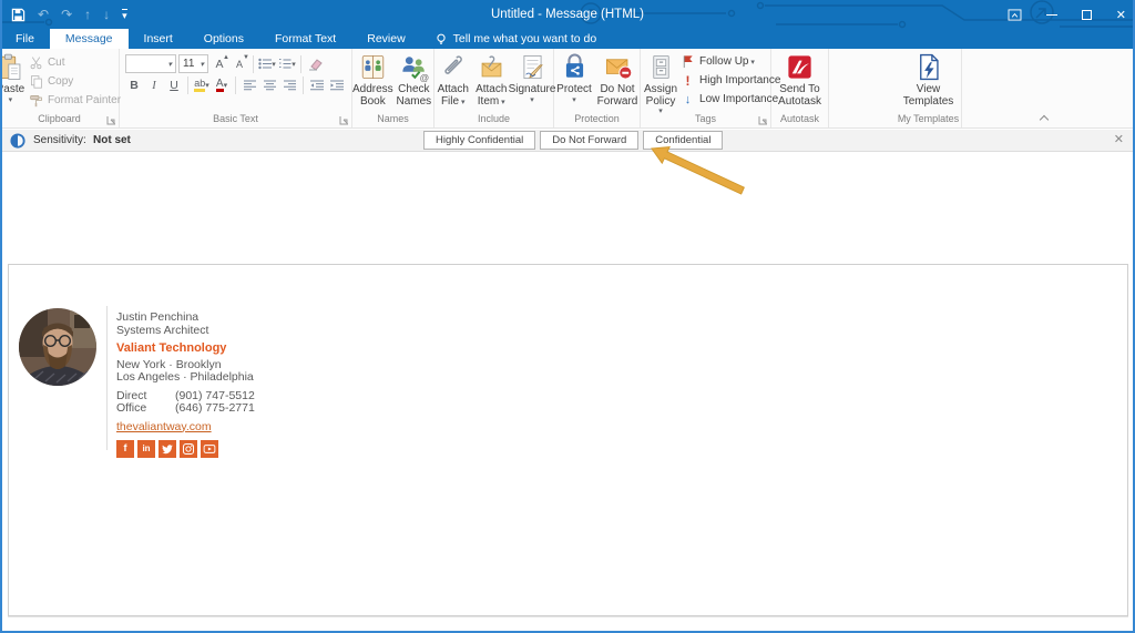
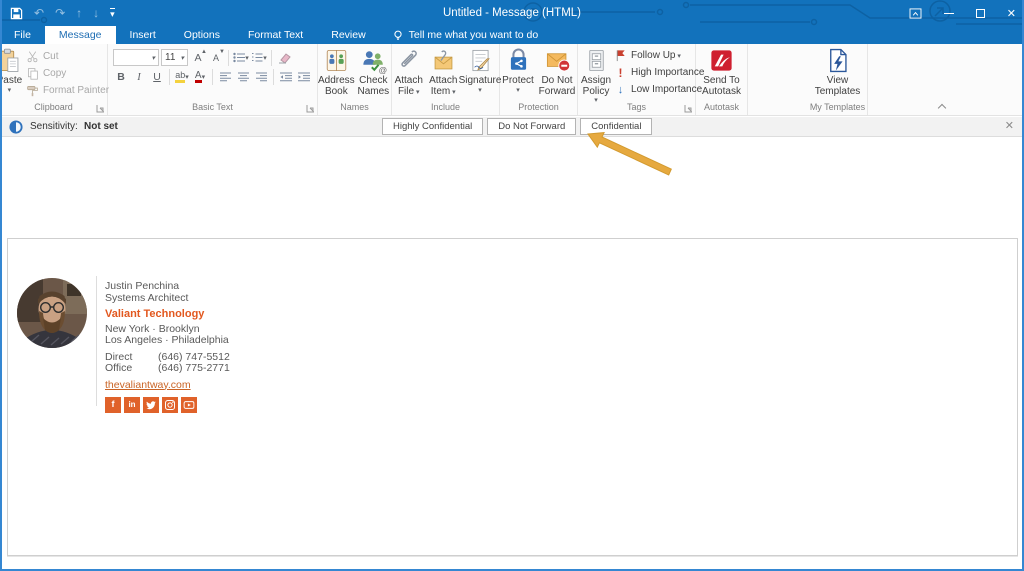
  ↶
  ↷
  ↑
  ↓
  ▾
  Untitled - Message (HTML)
  ✕
  File
  Message
  Insert
  Options
  Format Text
  Review
  Tell me what you want to do
  aste
  Cut
  Copy
  Format Painter
  Clipboard
  11
  A
  A
  B
  I
  U
  ab
  A
  Basic Text
  Address Book
  @
  Check Names
  Names
  Attach File
  Attach Item
  Signature
  Include
  Protect
  Do Not Forward
  Protection
  Assign Policy
  Follow Up
  !
  High Importance
  ↓
  Low Importance
  Tags
  Send To Autotask
  Autotask
  View Templates
  My Templates
  Sensitivity:
  Not set
  Highly Confidential
  Do Not Forward
  Confidential
  ✕
  Justin Penchina
  Systems Architect
  Valiant Technology
  New York · Brooklyn
  Los Angeles · Philadelphia
  Direct
- (901) 747-5512
+ (646) 747-5512
  Office
  (646) 775-2771
  thevaliantway.com
  f
  in
